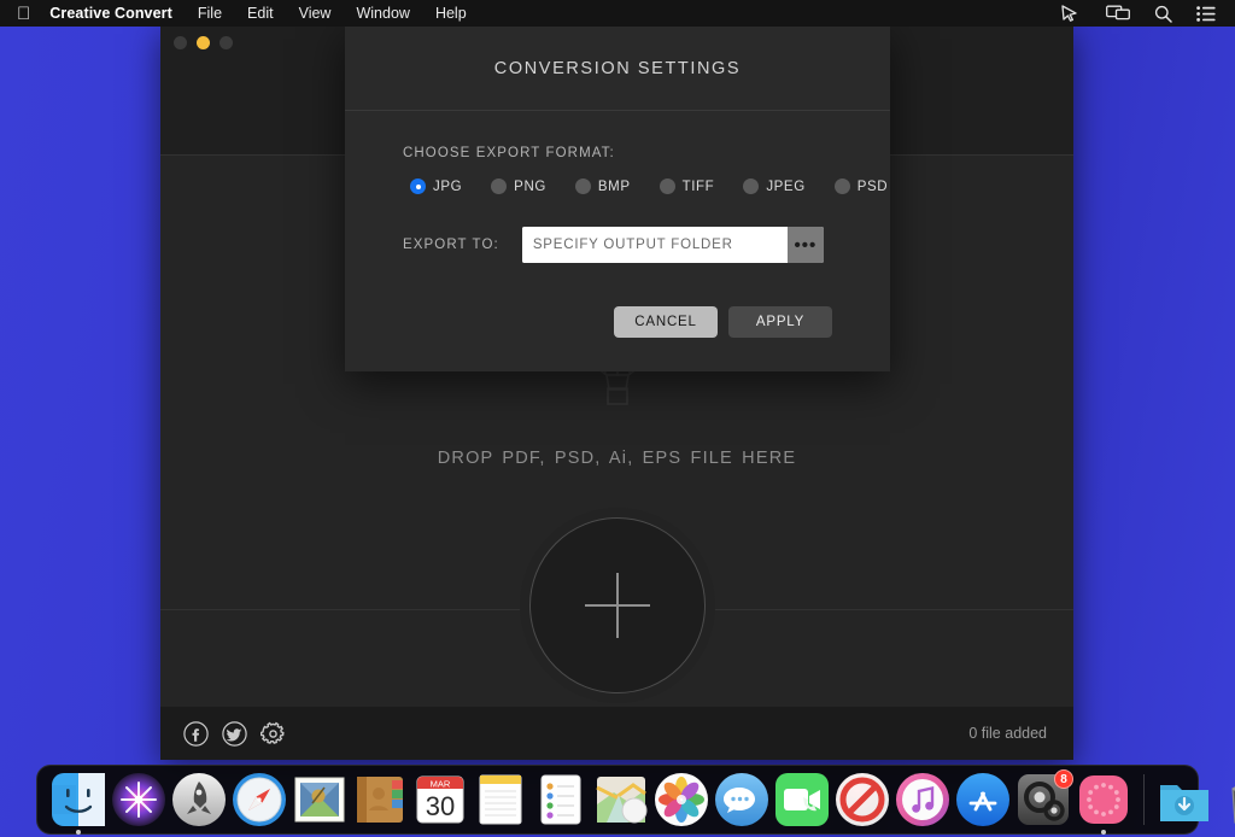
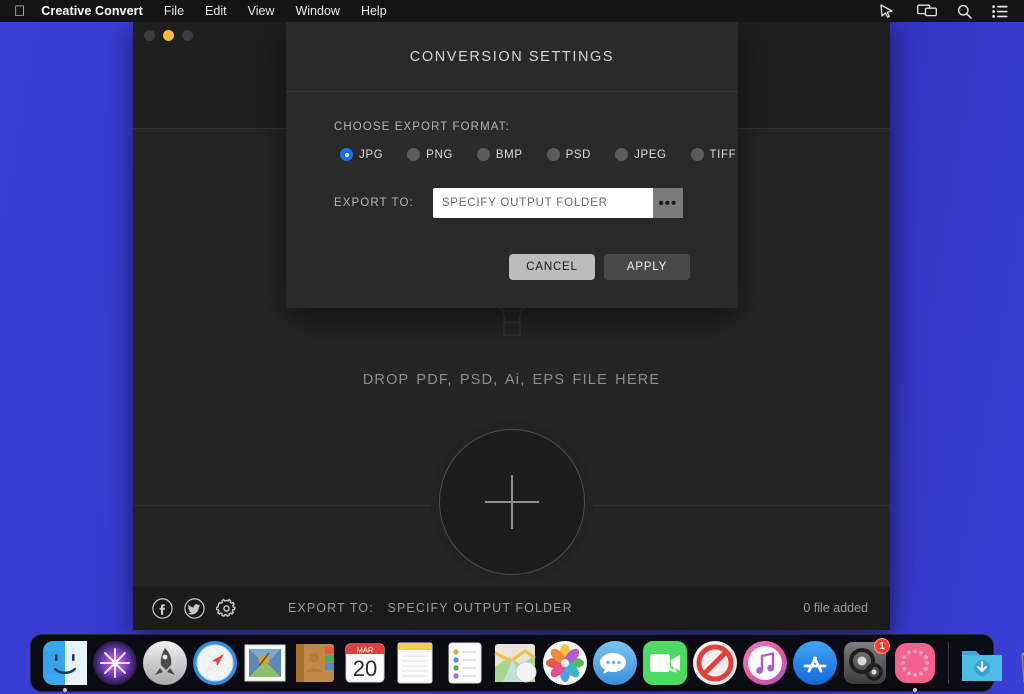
  
  Creative Convert
  File
  Edit
  View
  Window
  Help
  DROP PDF, PSD, Ai, EPS FILE HERE
+ EXPORT TO: SPECIFY OUTPUT FOLDER
  0 file added
  CONVERSION SETTINGS
  CHOOSE EXPORT FORMAT:
  JPG
  PNG
  BMP
- TIFF
+ PSD
  JPEG
- PSD
+ TIFF
  EXPORT TO:
  SPECIFY OUTPUT FOLDER
  •••
  CANCEL
  APPLY
  MAR
- 30
+ 20
- 8
+ 1
